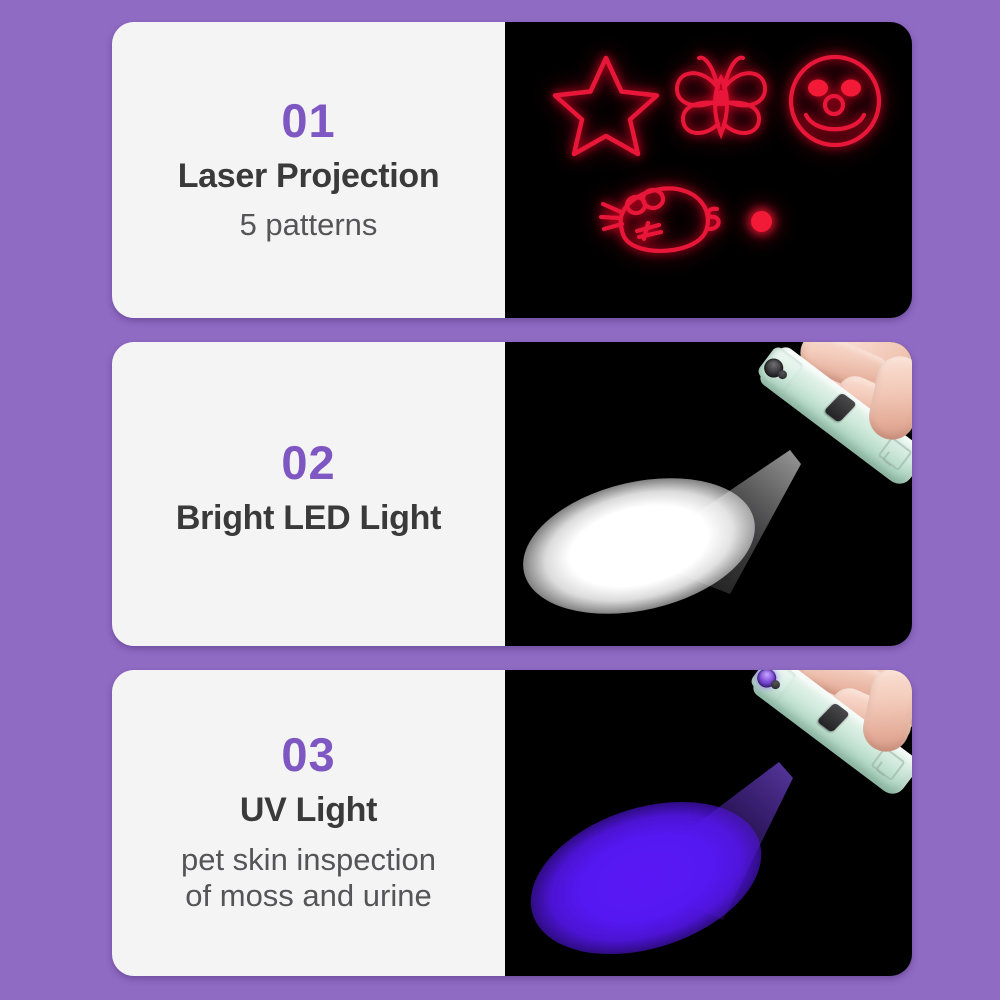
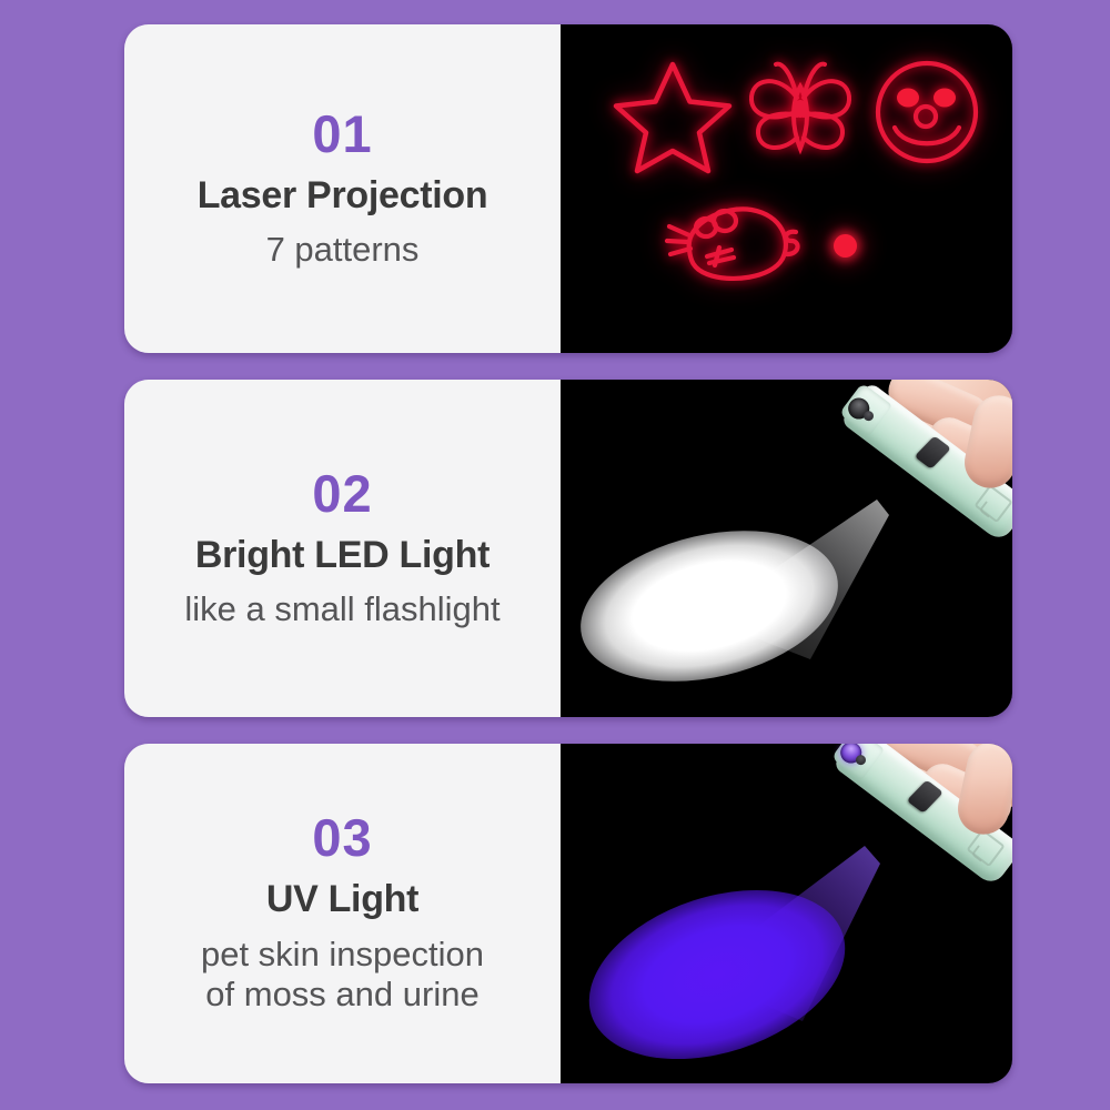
  01
  Laser Projection
- 5 patterns
+ 7 patterns
  02
  Bright LED Light
+ like a small flashlight
  03
  UV Light
  pet skin inspection
  of moss and urine
